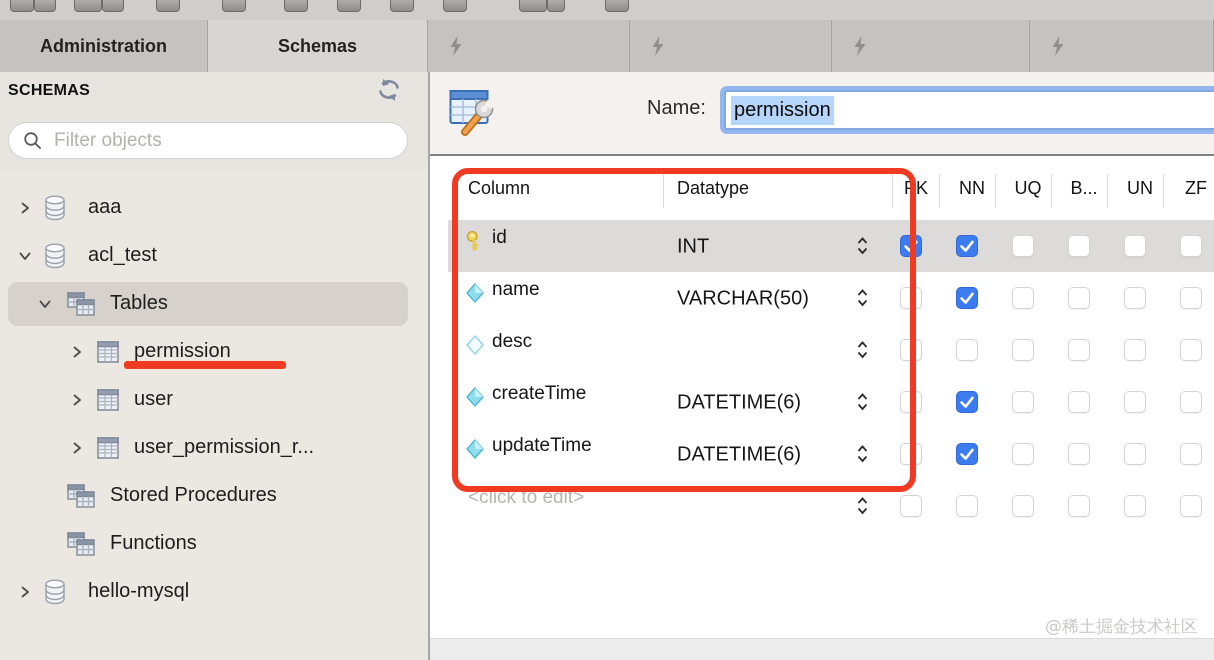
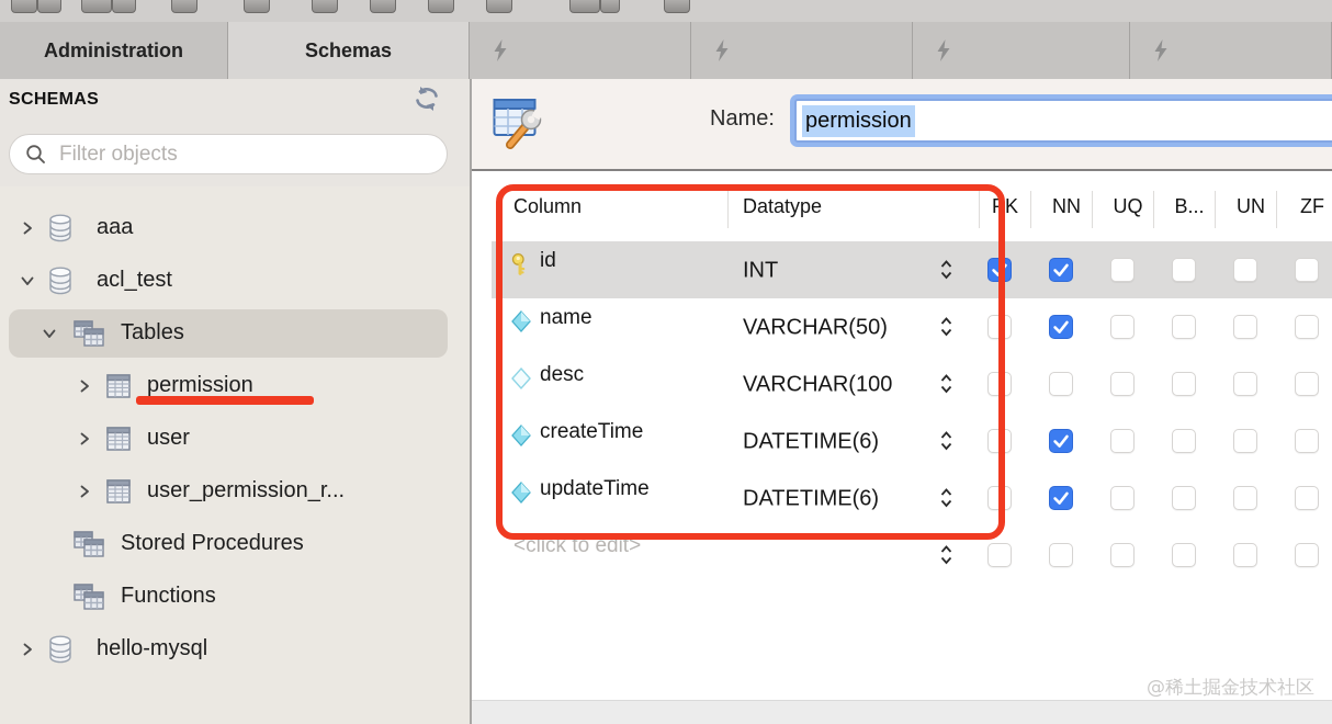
  Administration
  Schemas
  SCHEMAS
  Filter objects
  aaa
  acl_test
  Tables
  permission
  user
  user_permission_r...
  Stored Procedures
  Functions
  hello-mysql
  Name:
  permission
  Column
  Datatype
  PK
  NN
  UQ
  B...
  UN
  ZF
  id
  INT
  name
  VARCHAR(50)
  desc
+ VARCHAR(100
  createTime
  DATETIME(6)
  updateTime
  DATETIME(6)
  <click to edit>
  @稀土掘金技术社区
